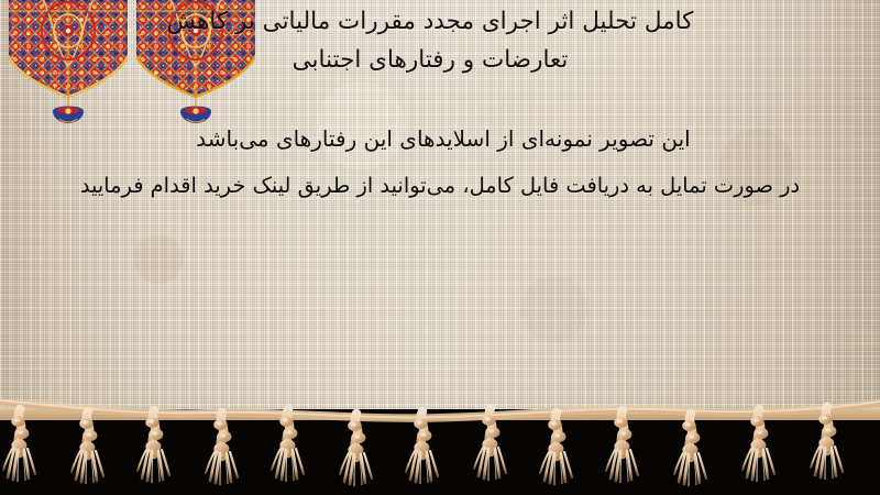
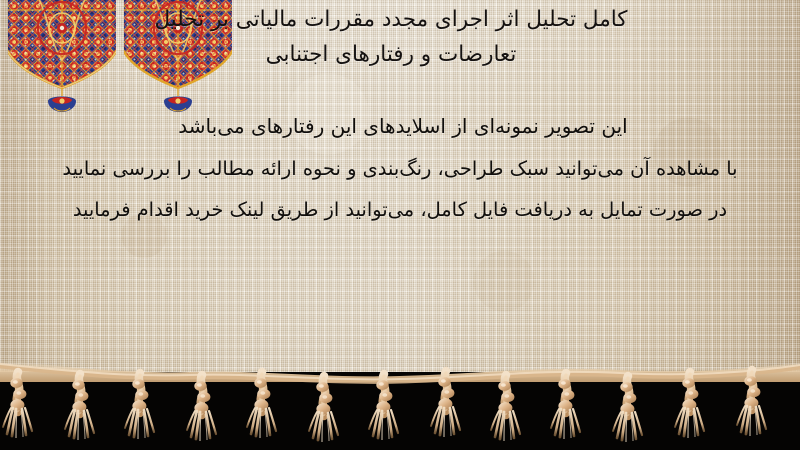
- کامل تحلیل اثر اجرای مجدد مقررات مالیاتی بر کاهش
+ کامل تحلیل اثر اجرای مجدد مقررات مالیاتی بر تحلیل
  تعارضات و رفتارهای اجتنابی
  این تصویر نمونه‌ای از اسلایدهای این رفتارهای می‌باشد
+ با مشاهده آن می‌توانید سبک طراحی، رنگ‌بندی و نحوه ارائه مطالب را بررسی نمایید
  در صورت تمایل به دریافت فایل کامل، می‌توانید از طریق لینک خرید اقدام فرمایید
